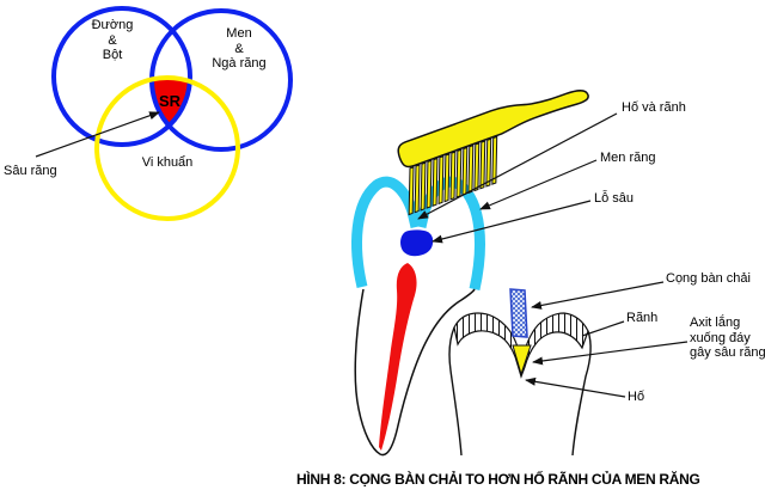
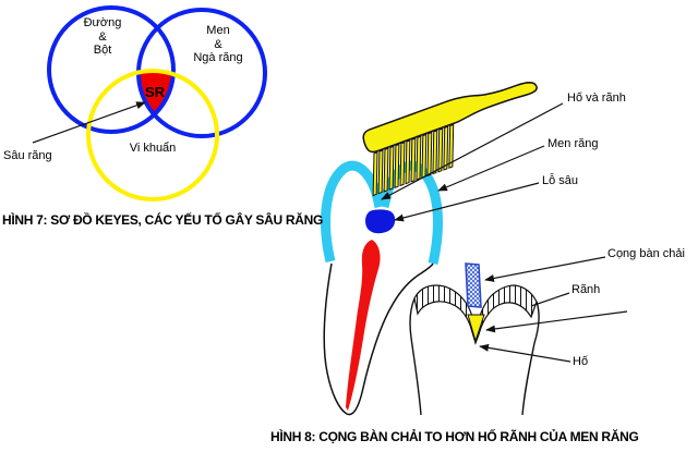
  Đường
  &
  Bột
  Men
  &
  Ngà răng
  Vi khuẩn
  SR
  Sâu răng
+ HÌNH 7: SƠ ĐỒ KEYES, CÁC YẾU TỐ GÂY SÂU RĂNG
  Hố và rãnh
  Men răng
  Lỗ sâu
  Cọng bàn chải
  Rãnh
- Axit lắng
- xuống đáy
- gây sâu răng
  Hố
  HÌNH 8: CỌNG BÀN CHẢI TO HƠN HỐ RÃNH CỦA MEN RĂNG
